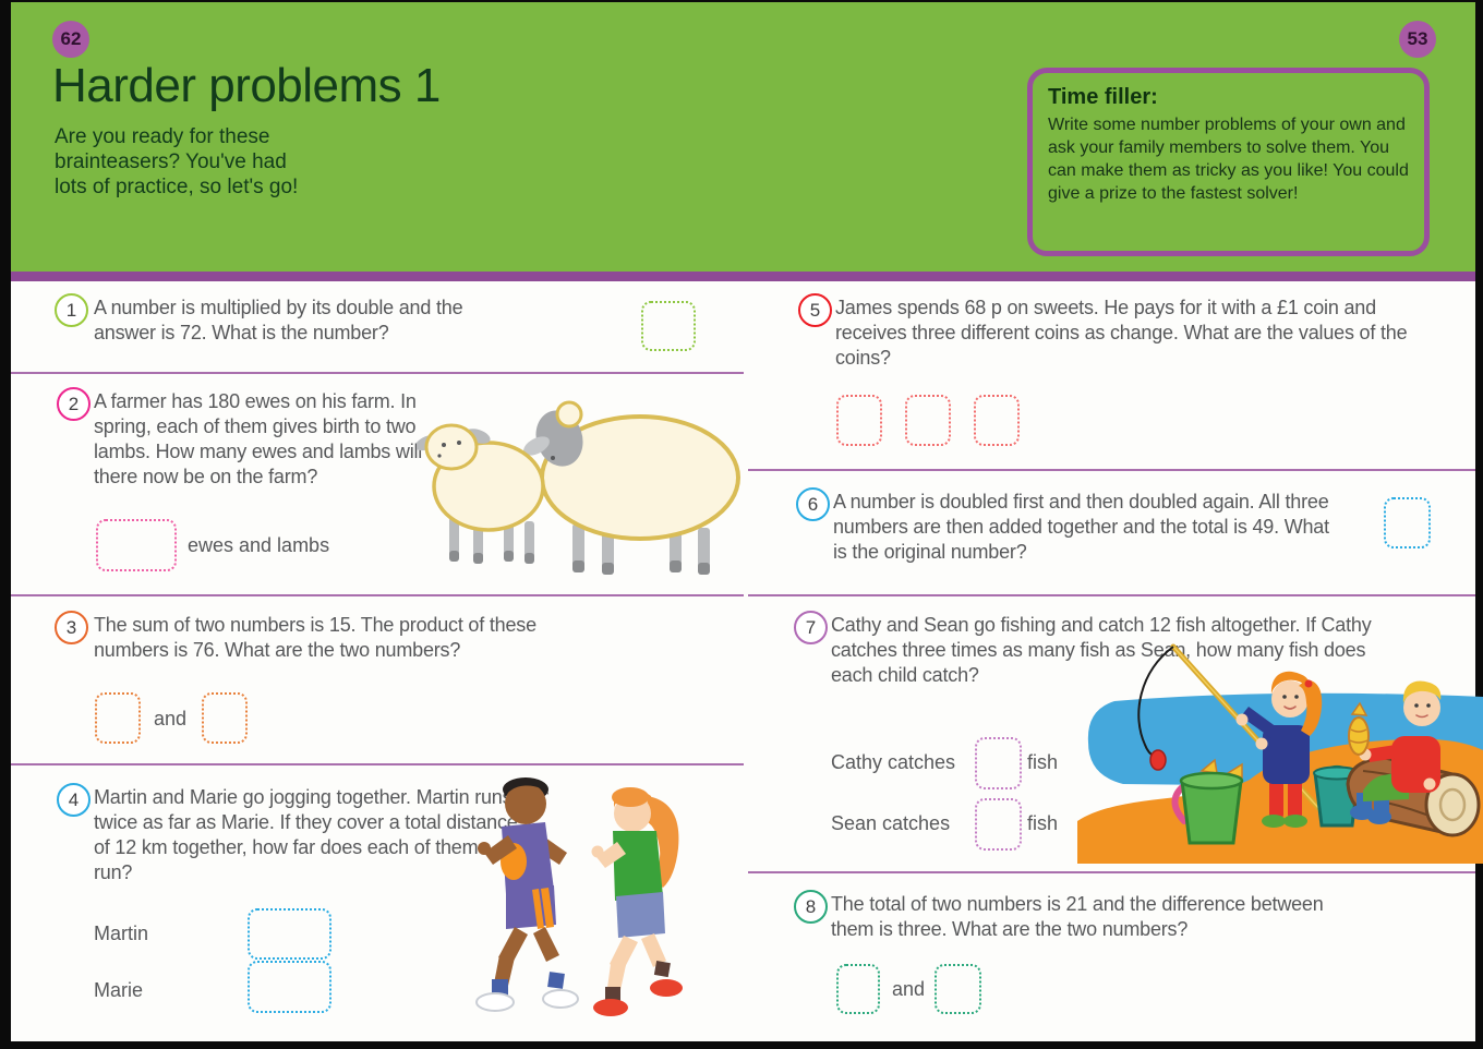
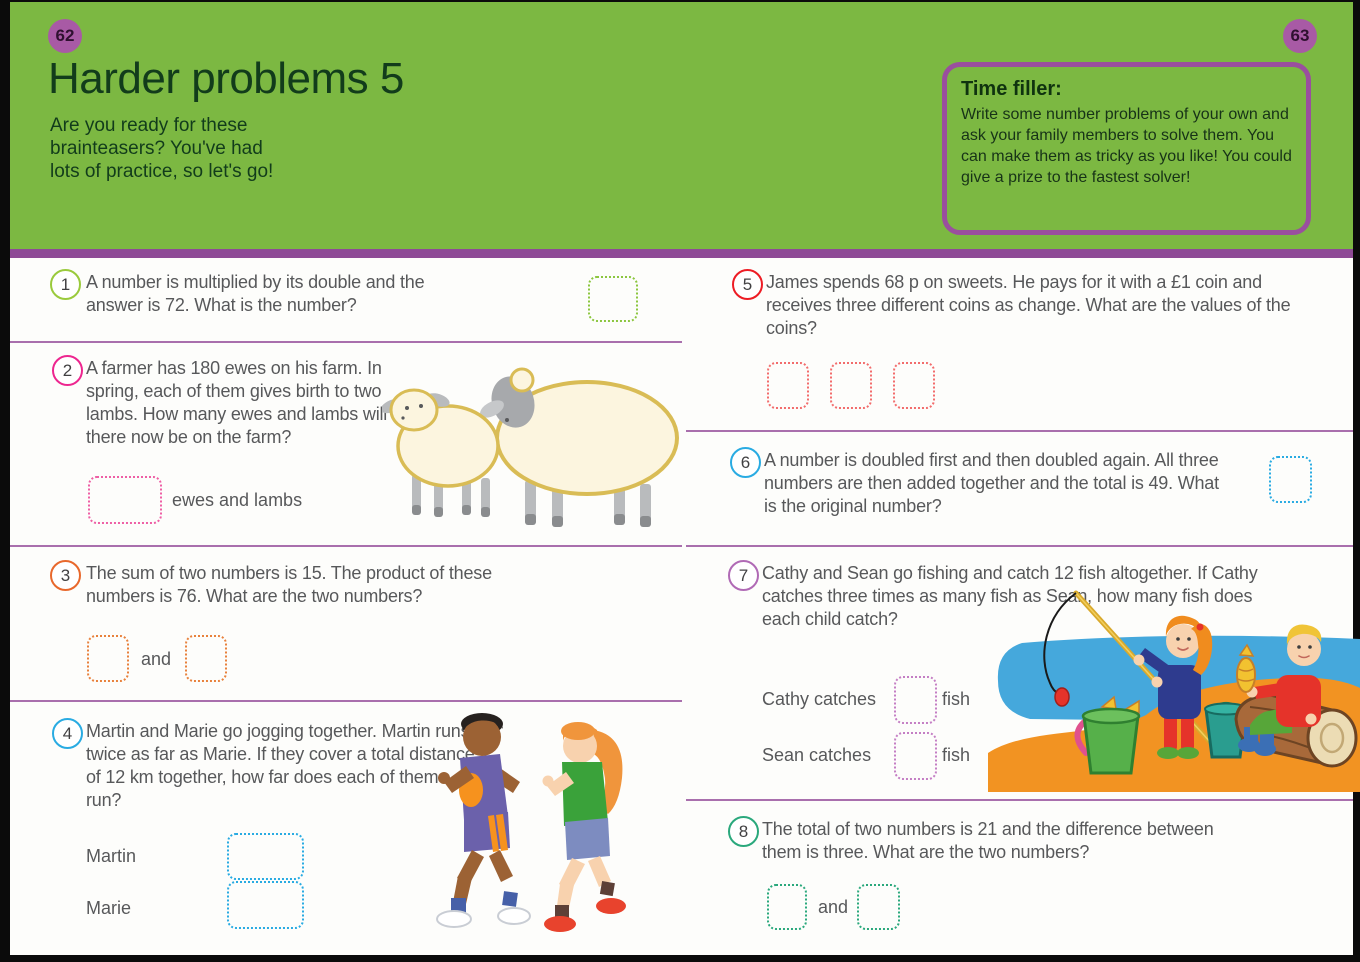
  62
- 53
+ 63
- Harder problems 1
+ Harder problems 5
  Are you ready for these brainteasers? You've had lots of practice, so let's go!
  Time filler:
  Write some number problems of your own and ask your family members to solve them. You can make them as tricky as you like! You could give a prize to the fastest solver!
  1
  A number is multiplied by its double and the answer is 72. What is the number?
  2
  A farmer has 180 ewes on his farm. In spring, each of them gives birth to two lambs. How many ewes and lambs will there now be on the farm?
  ewes and lambs
  3
  The sum of two numbers is 15. The product of these numbers is 76. What are the two numbers?
  and
  4
  Martin and Marie go jogging together. Martin run twice as far as Marie. If they cover a total distance of 12 km together, how far does each of them run?
  Martin
  Marie
  5
  James spends 68 p on sweets. He pays for it with a £1 coin and receives three different coins as change. What are the values of the coins?
  6
  A number is doubled first and then doubled again. All three numbers are then added together and the total is 49. What is the original number?
  7
  Cathy and Sean go fishing and catch 12 fish altogether. If Cathy catches three times as many fish as Sen, how many fish does each child catch?
  Cathy catches
  fish
  Sean catches
  fish
  8
  The total of two numbers is 21 and the difference between them is three. What are the two numbers?
  and
